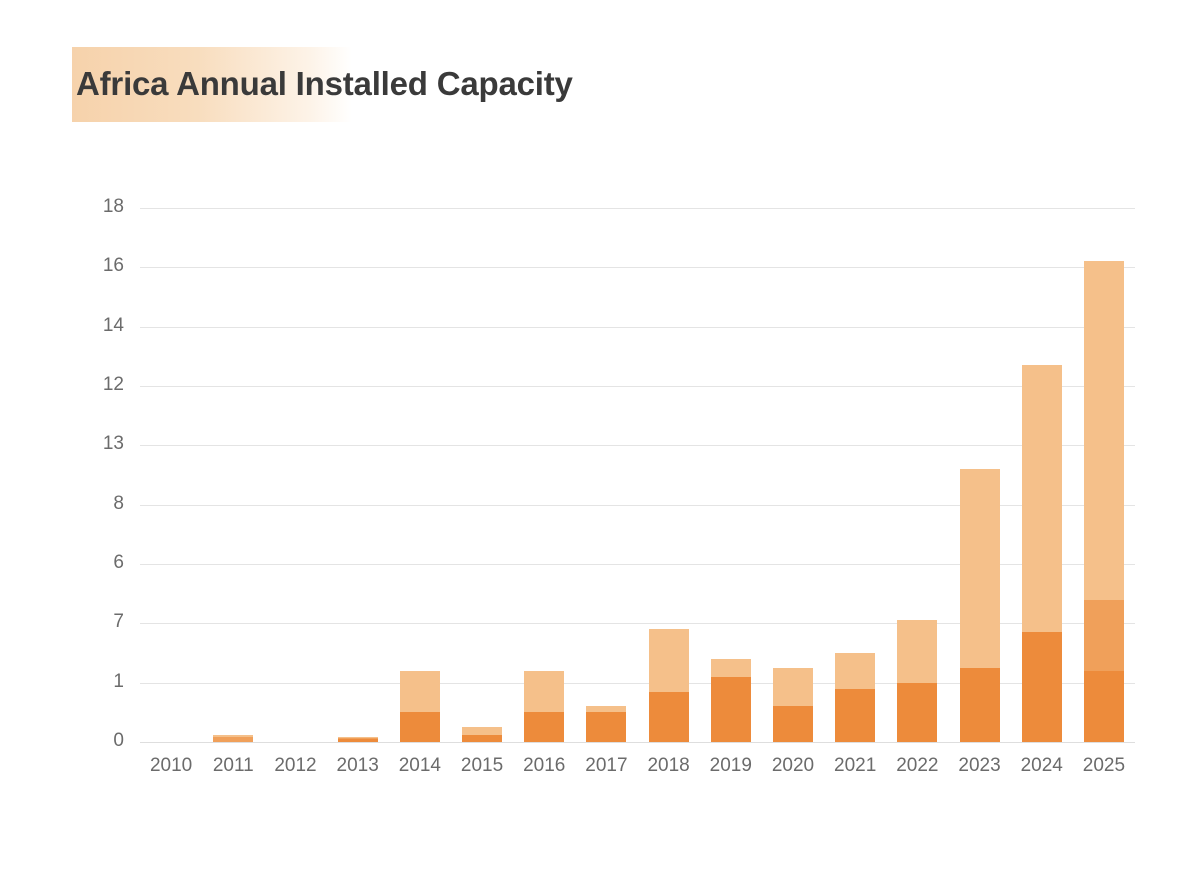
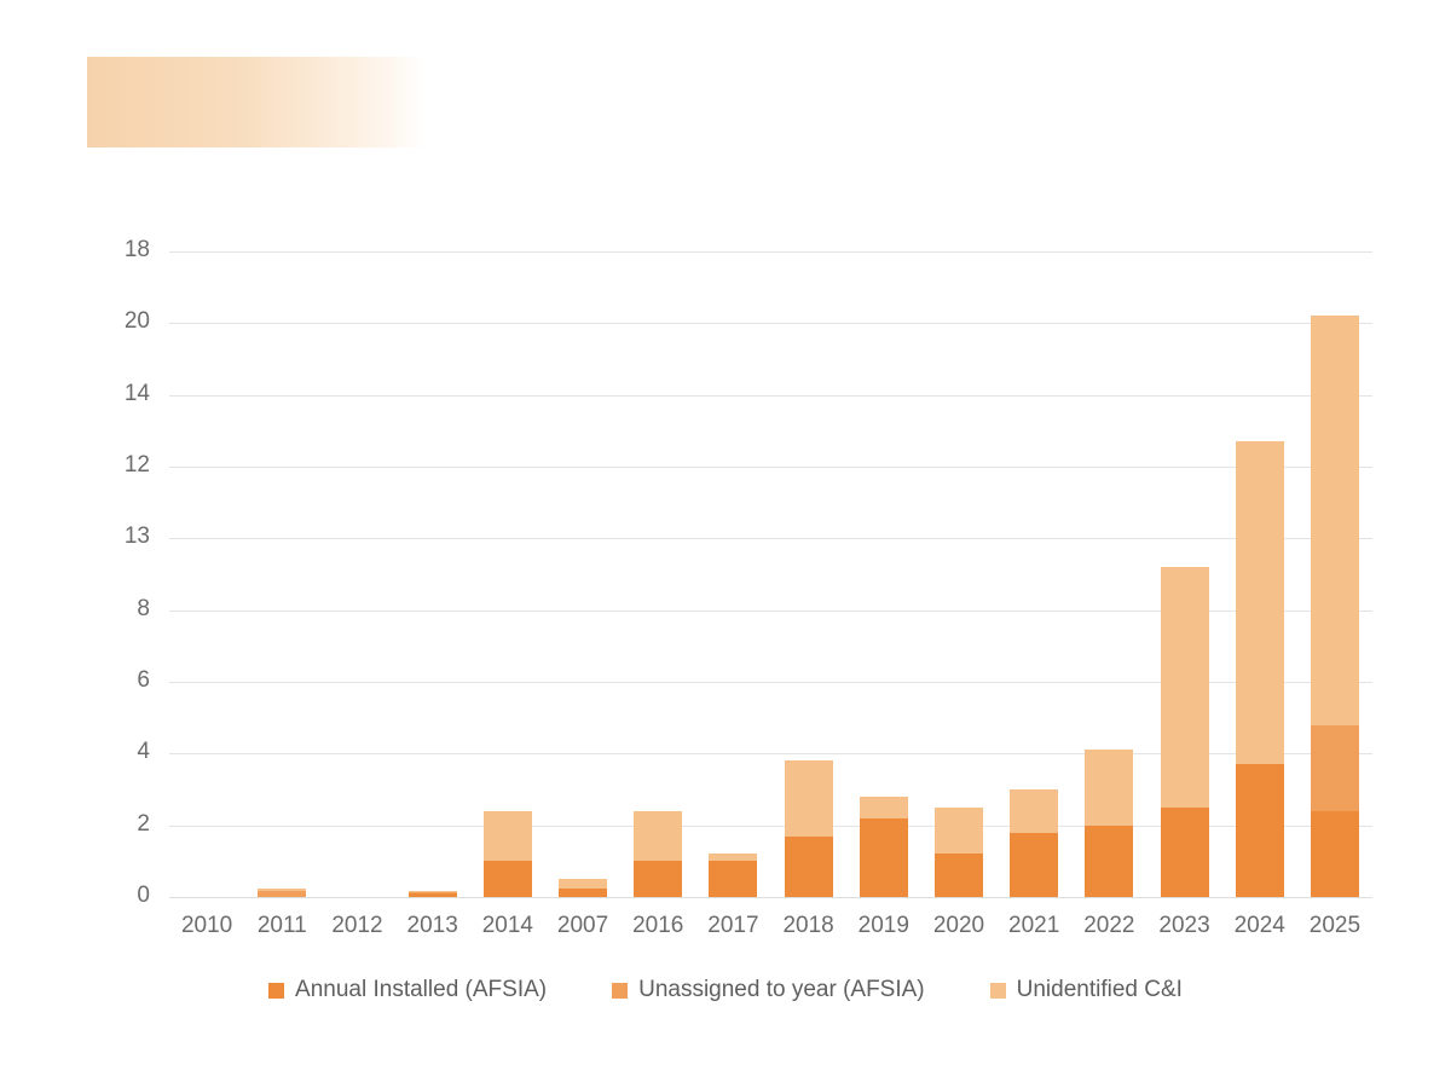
- Africa Annual Installed Capacity
  0
- 1
+ 2
- 7
+ 4
  6
  8
  13
  12
  14
- 16
+ 20
  18
  2010
  2011
  2012
  2013
  2014
- 2015
+ 2007
  2016
  2017
  2018
  2019
  2020
  2021
  2022
  2023
  2024
  2025
+ Annual Installed (AFSIA)
+ Unassigned to year (AFSIA)
+ Unidentified C&I
